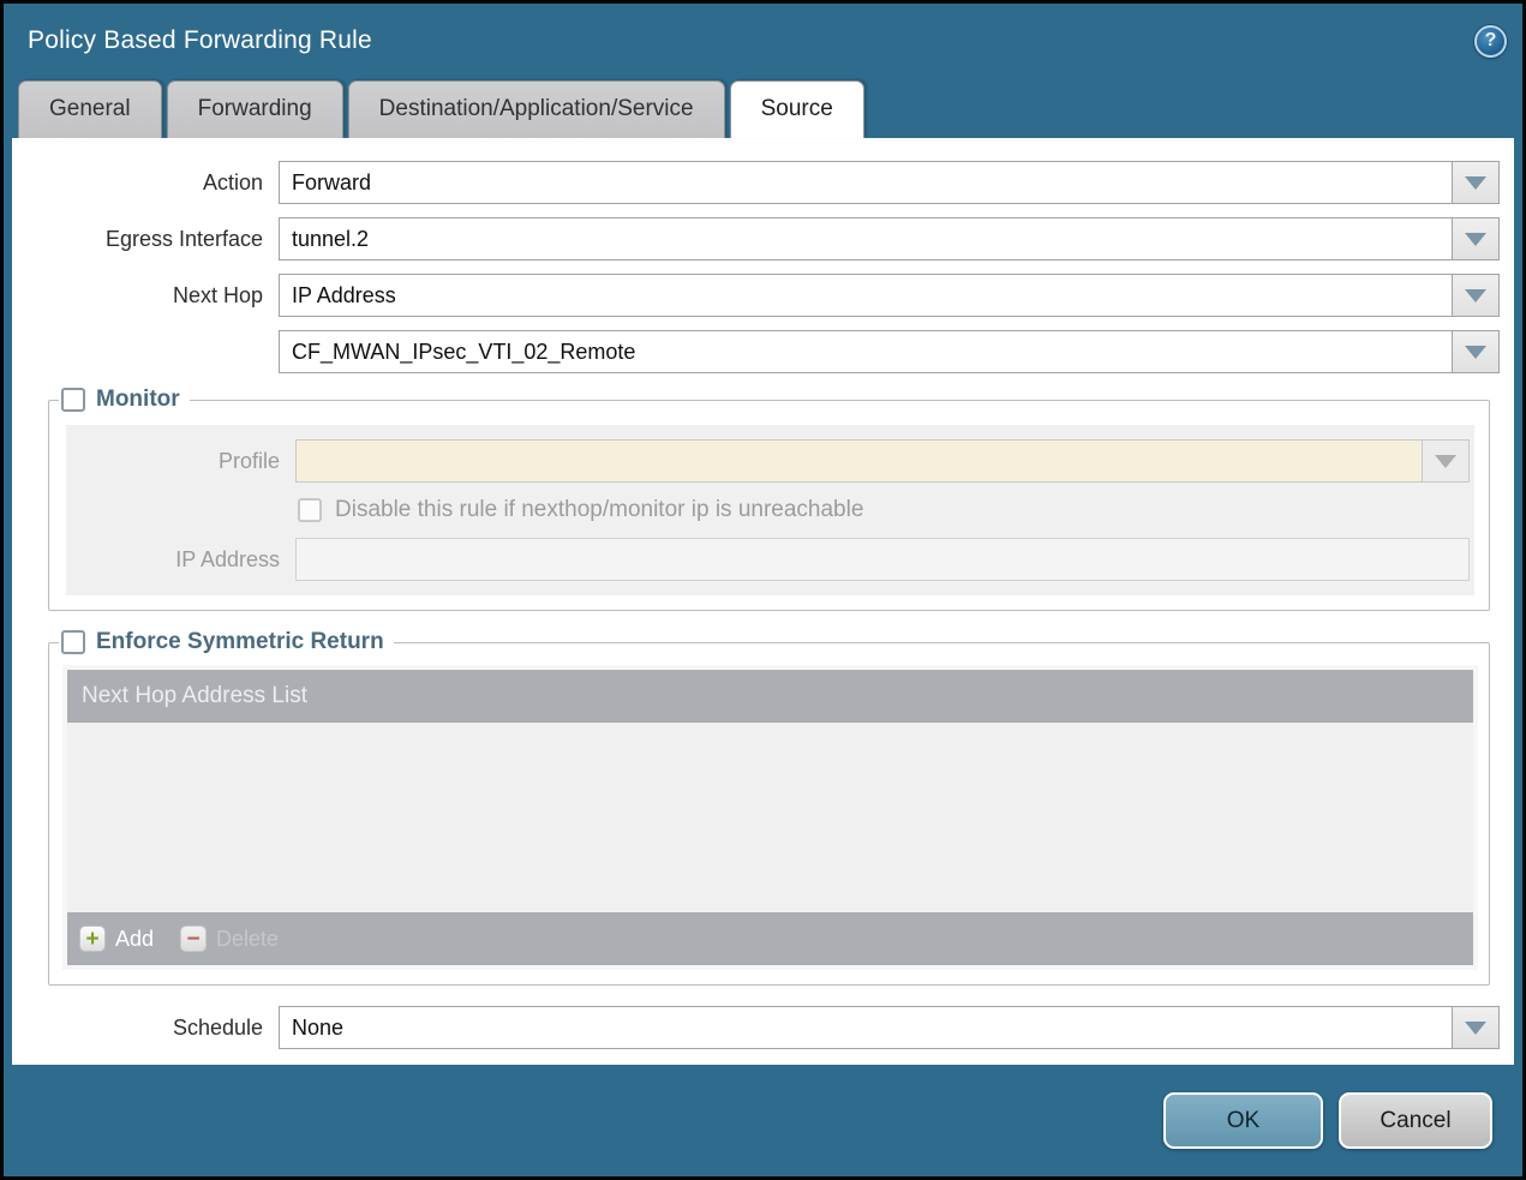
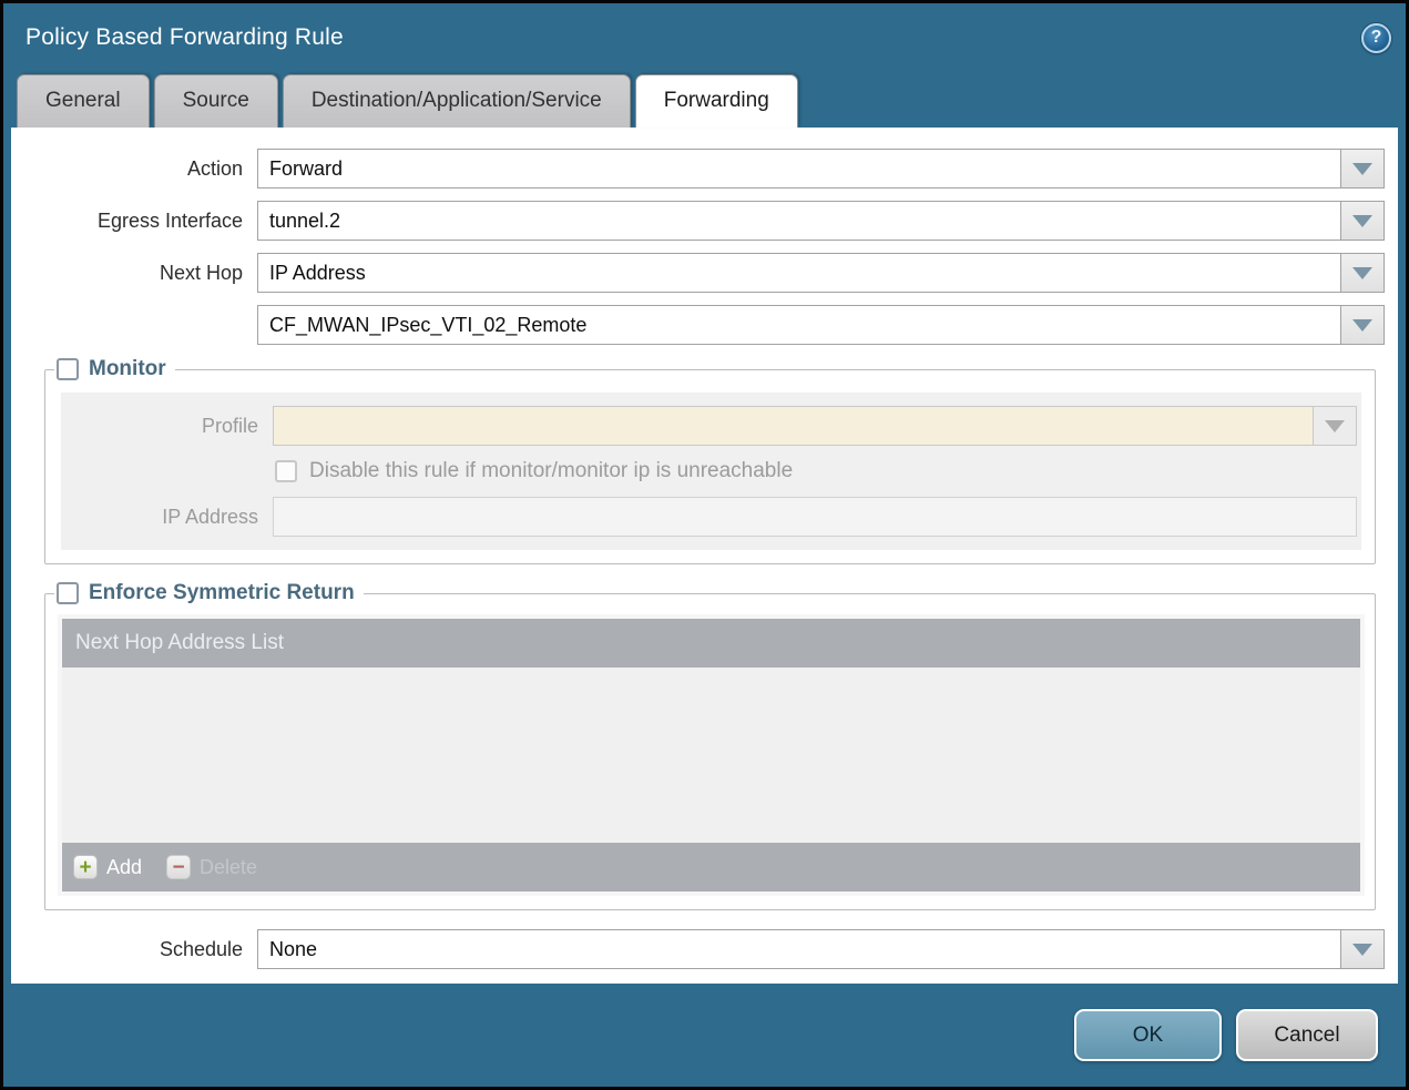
  Policy Based Forwarding Rule
  ?
  General
- Forwarding
+ Source
  Destination/Application/Service
- Source
+ Forwarding
  Action
  Forward
  Egress Interface
  tunnel.2
  Next Hop
  IP Address
  CF_MWAN_IPsec_VTI_02_Remote
  Monitor
  Profile
- Disable this rule if nexthop/monitor ip is unreachable
+ Disable this rule if monitor/monitor ip is unreachable
  IP Address
  Enforce Symmetric Return
  Next Hop Address List
  +
  Add
  −
  Delete
  Schedule
  None
  OK
  Cancel
